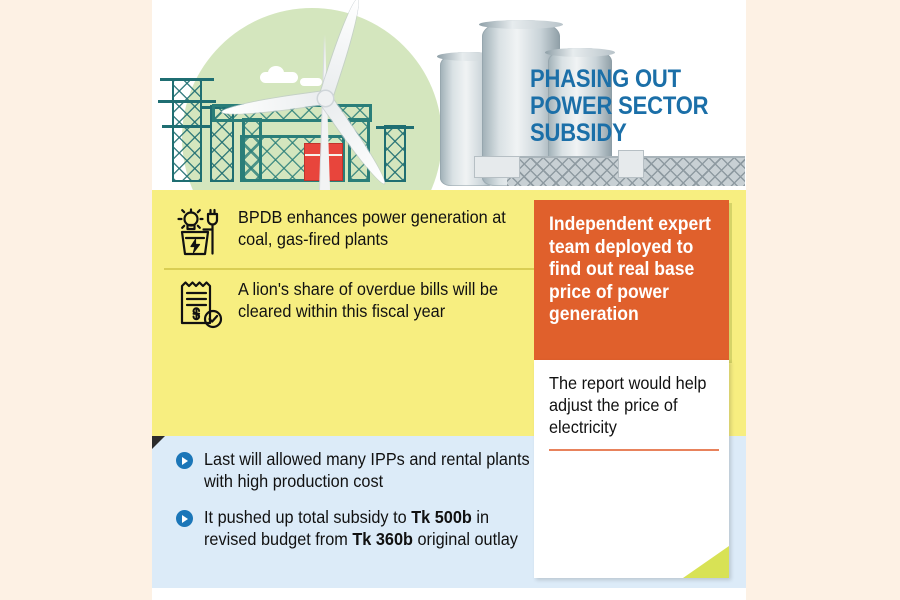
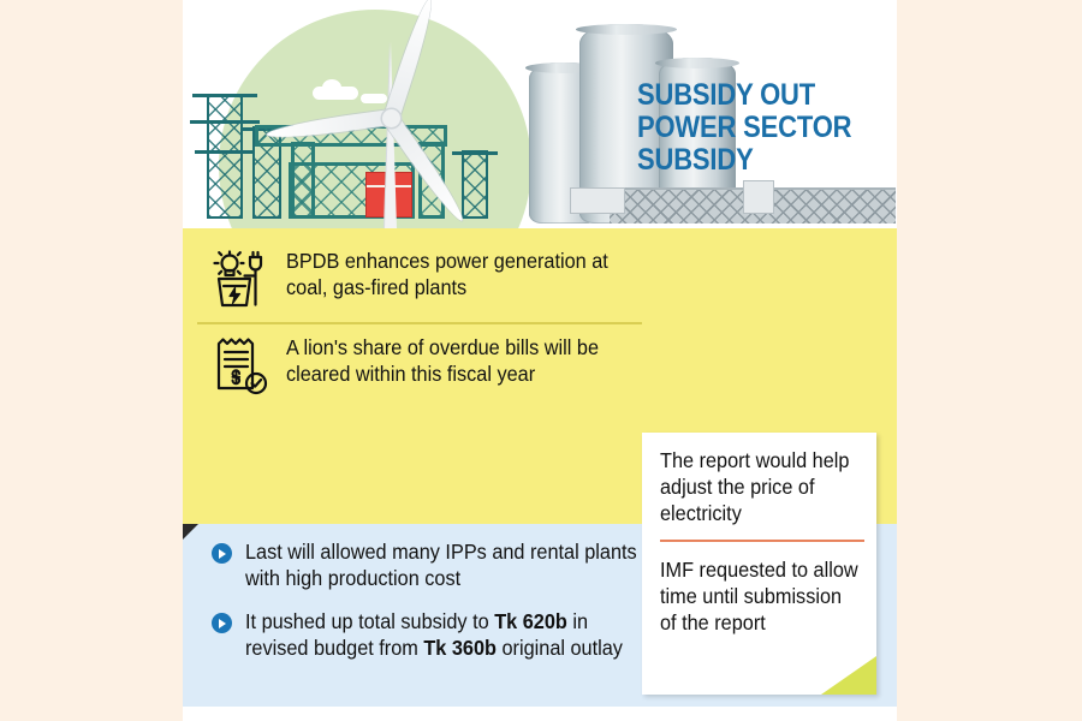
- PHASING OUT POWER SECTOR SUBSIDY
+ SUBSIDY OUT POWER SECTOR SUBSIDY
  BPDB enhances power generation at coal, gas-fired plants
  A lion's share of overdue bills will be cleared within this fiscal year
  Last will allowed many IPPs and rental plants with high production cost
- It pushed up total subsidy to Tk 500b in revised budget from Tk 360b original outlay
+ It pushed up total subsidy to Tk 620b in revised budget from Tk 360b original outlay
- Independent expert team deployed to find out real base price of power generation
  The report would help adjust the price of electricity
+ IMF requested to allow time until submission of the report
